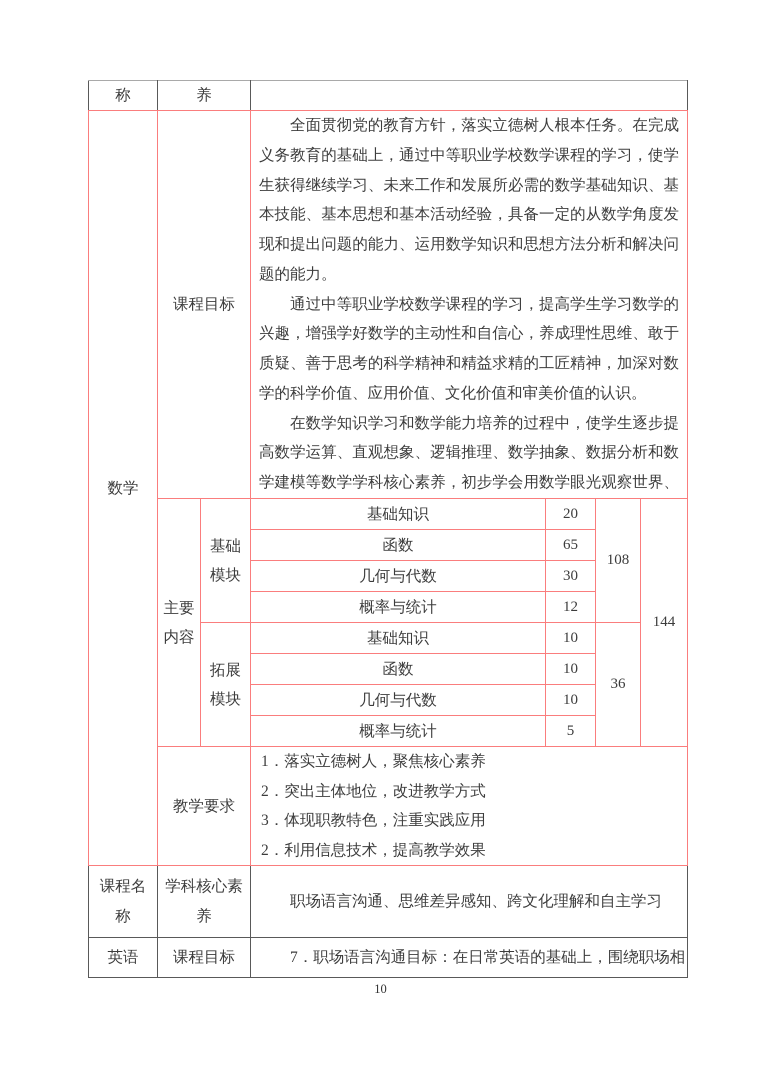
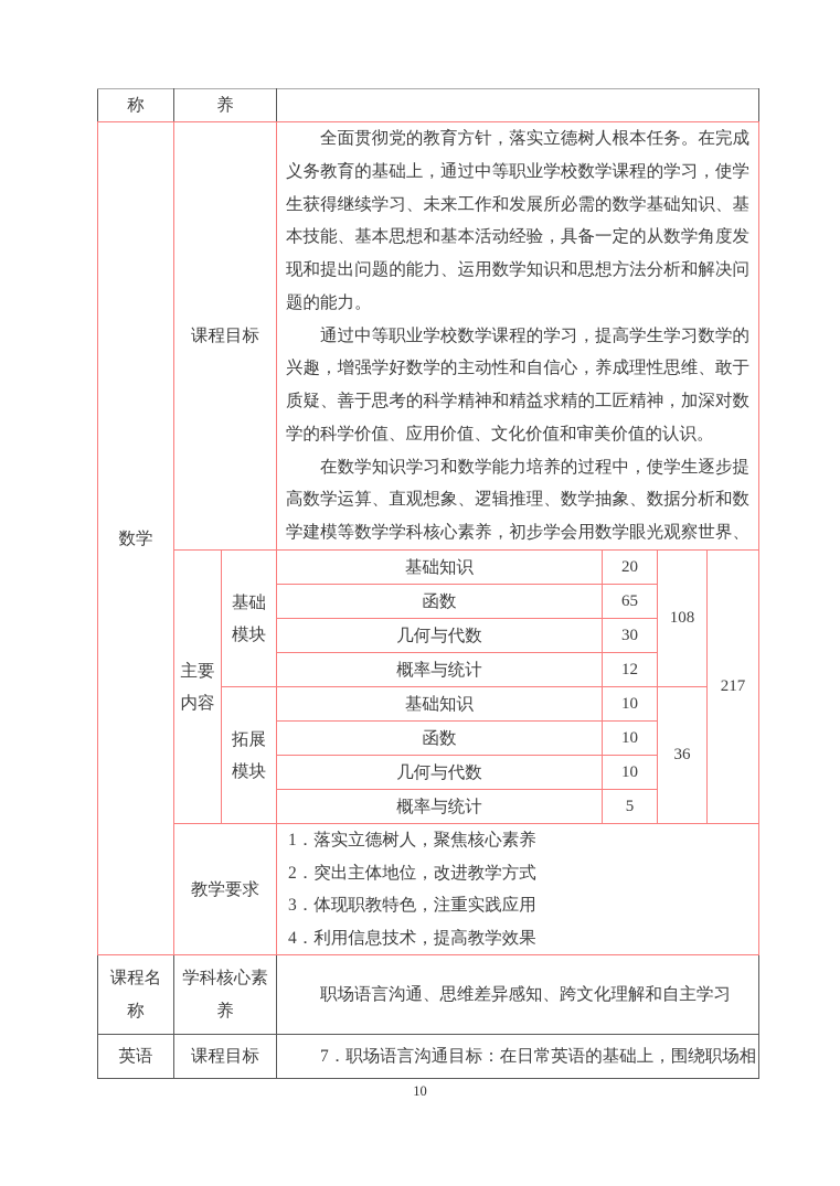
  称	养
  数学	课程目标	全面贯彻党的教育方针，落实立德树人根本任务。在完成义务教育的基础上，通过中等职业学校数学课程的学习，使学生获得继续学习、未来工作和发展所必需的数学基础知识、基本技能、基本思想和基本活动经验，具备一定的从数学角度发现和提出问题的能力、运用数学知识和思想方法分析和解决问题的能力。 通过中等职业学校数学课程的学习，提高学生学习数学的兴趣，增强学好数学的主动性和自信心，养成理性思维、敢于质疑、善于思考的科学精神和精益求精的工匠精神，加深对数学的科学价值、应用价值、文化价值和审美价值的认识。 在数学知识学习和数学能力培养的过程中，使学生逐步提高数学运算、直观想象、逻辑推理、数学抽象、数据分析和数学建模等数学学科核心素养，初步学会用数学眼光观察世界、
- 主要内容	基础模块	基础知识	20	108	144
+ 主要内容	基础模块	基础知识	20	108	217
  函数	65
  几何与代数	30
  概率与统计	12
  拓展模块	基础知识	10	36
  函数	10
  几何与代数	10
  概率与统计	5
- 教学要求	1．落实立德树人，聚焦核心素养 2．突出主体地位，改进教学方式 3．体现职教特色，注重实践应用 2．利用信息技术，提高教学效果
+ 教学要求	1．落实立德树人，聚焦核心素养 2．突出主体地位，改进教学方式 3．体现职教特色，注重实践应用 4．利用信息技术，提高教学效果
  课程名称	学科核心素养	职场语言沟通、思维差异感知、跨文化理解和自主学习
  英语	课程目标	7．职场语言沟通目标：在日常英语的基础上，围绕职场相
  10
